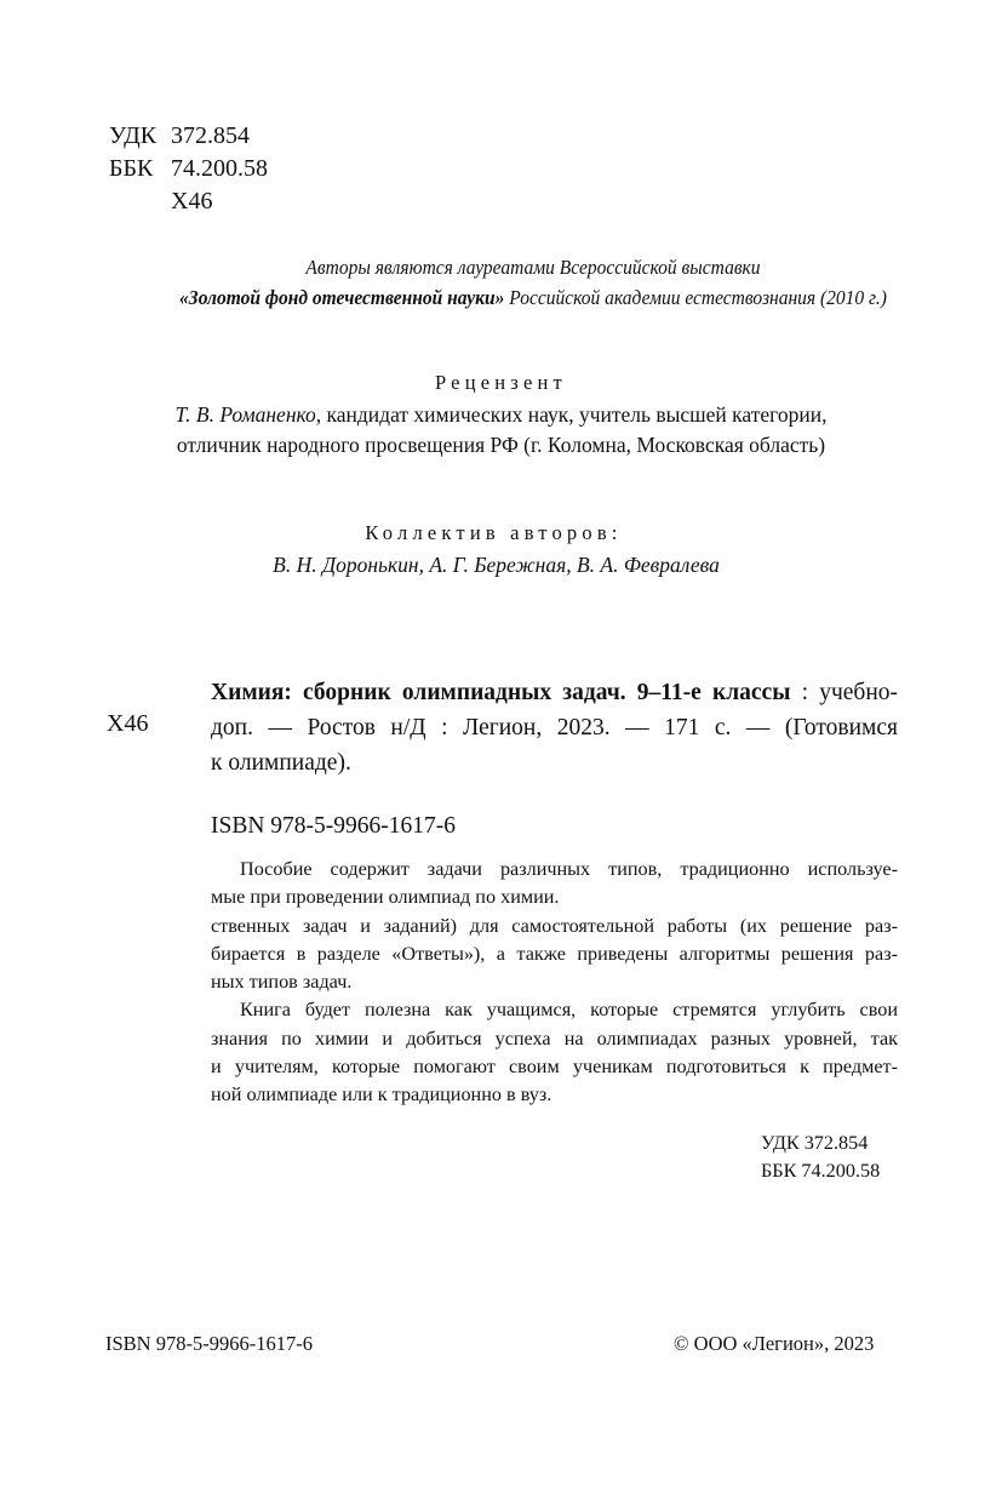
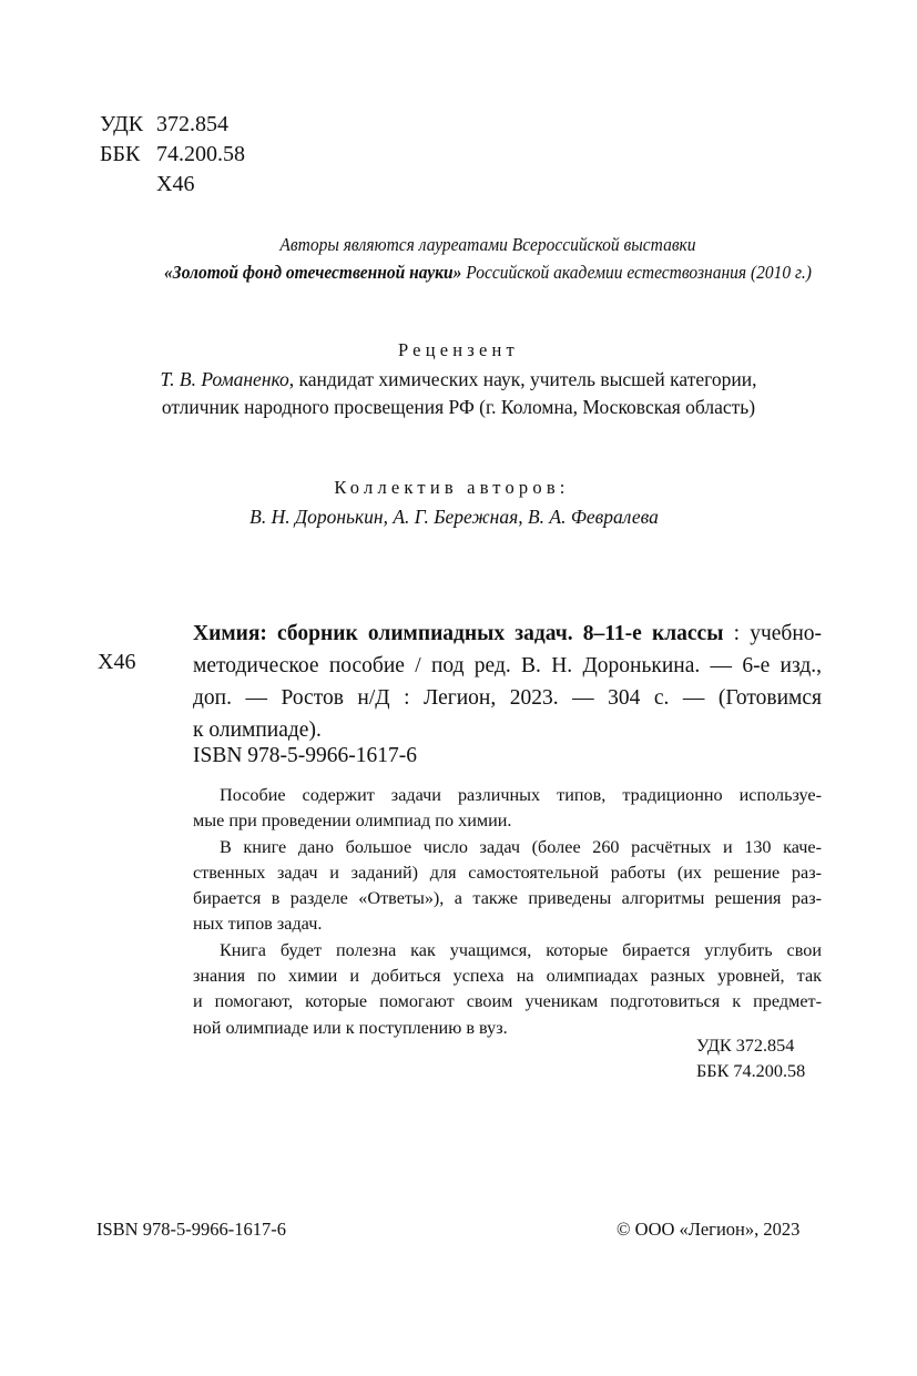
  УДК 372.854
  ББК 74.200.58
  Х46
  Авторы являются лауреатами Всероссийской выставки
  «Золотой фонд отечественной науки» Российской академии естествознания (2010 г.)
  Рецензент
  Т. В. Романенко, кандидат химических наук, учитель высшей категории,
  отличник народного просвещения РФ (г. Коломна, Московская область)
  Коллектив авторов:
  В. Н. Доронькин, А. Г. Бережная, В. А. Февралева
  Х46
- Химия: сборник олимпиадных задач. 9–11-е классы : учебно-
+ Химия: сборник олимпиадных задач. 8–11-е классы : учебно-
+ методическое пособие / под ред. В. Н. Доронькина. — 6-е изд.,
- доп. — Ростов н/Д : Легион, 2023. — 171 с. — (Готовимся
+ доп. — Ростов н/Д : Легион, 2023. — 304 с. — (Готовимся
  к олимпиаде).
  ISBN 978-5-9966-1617-6
  Пособие содержит задачи различных типов, традиционно используе-
  мые при проведении олимпиад по химии.
+ В книге дано большое число задач (более 260 расчётных и 130 каче-
  ственных задач и заданий) для самостоятельной работы (их решение раз-
  бирается в разделе «Ответы»), а также приведены алгоритмы решения раз-
  ных типов задач.
- Книга будет полезна как учащимся, которые стремятся углубить свои
+ Книга будет полезна как учащимся, которые бирается углубить свои
  знания по химии и добиться успеха на олимпиадах разных уровней, так
- и учителям, которые помогают своим ученикам подготовиться к предмет-
+ и помогают, которые помогают своим ученикам подготовиться к предмет-
- ной олимпиаде или к традиционно в вуз.
+ ной олимпиаде или к поступлению в вуз.
  УДК 372.854
  ББК 74.200.58
  ISBN 978-5-9966-1617-6
  © ООО «Легион», 2023
